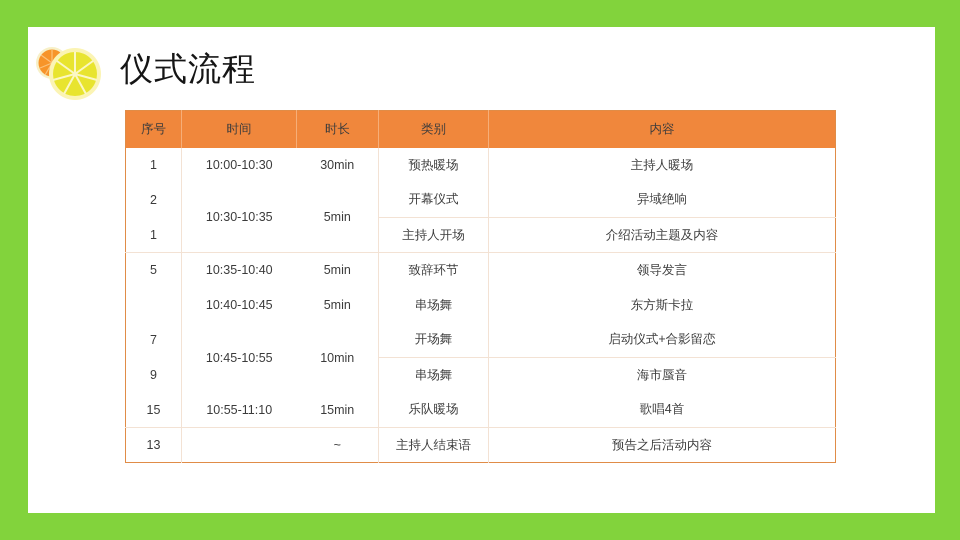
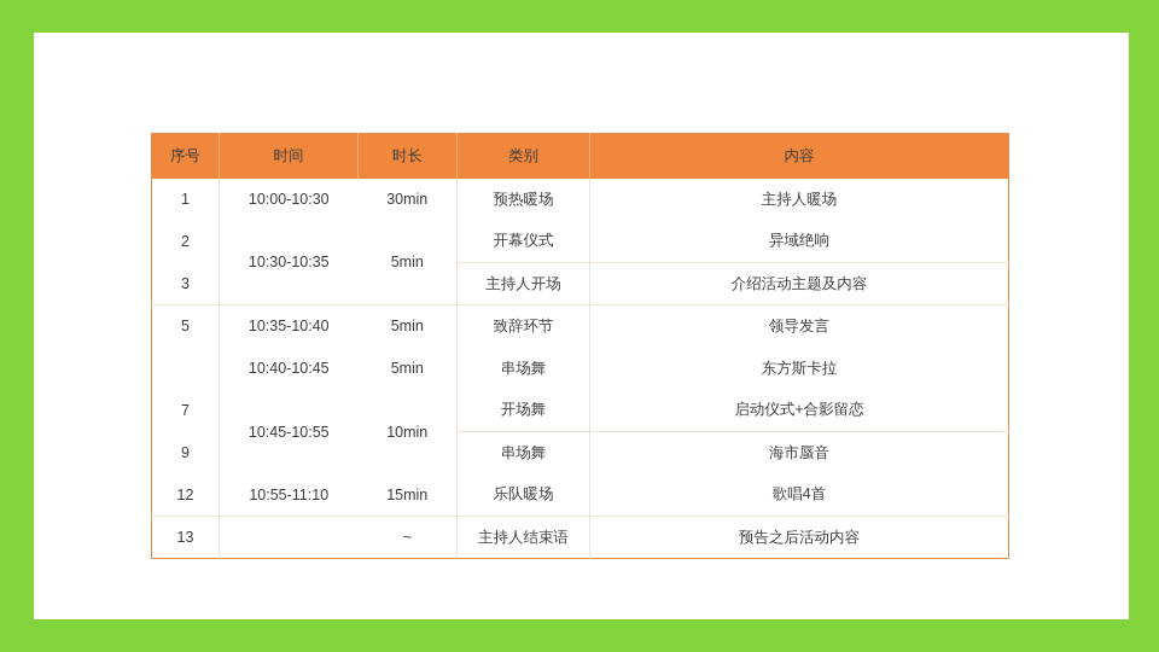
- 仪式流程
  序号	时间	时长	类别	内容
  1	10:00-10:30	30min	预热暖场	主持人暖场
  2	10:30-10:35	5min	开幕仪式	异域绝响
- 1	主持人开场	介绍活动主题及内容
+ 3	主持人开场	介绍活动主题及内容
  5	10:35-10:40	5min	致辞环节	领导发言
  	10:40-10:45	5min	串场舞	东方斯卡拉
  7	10:45-10:55	10min	开场舞	启动仪式+合影留恋
  9	串场舞	海市蜃音
- 15	10:55-11:10	15min	乐队暖场	歌唱4首
+ 12	10:55-11:10	15min	乐队暖场	歌唱4首
  13		~	主持人结束语	预告之后活动内容
